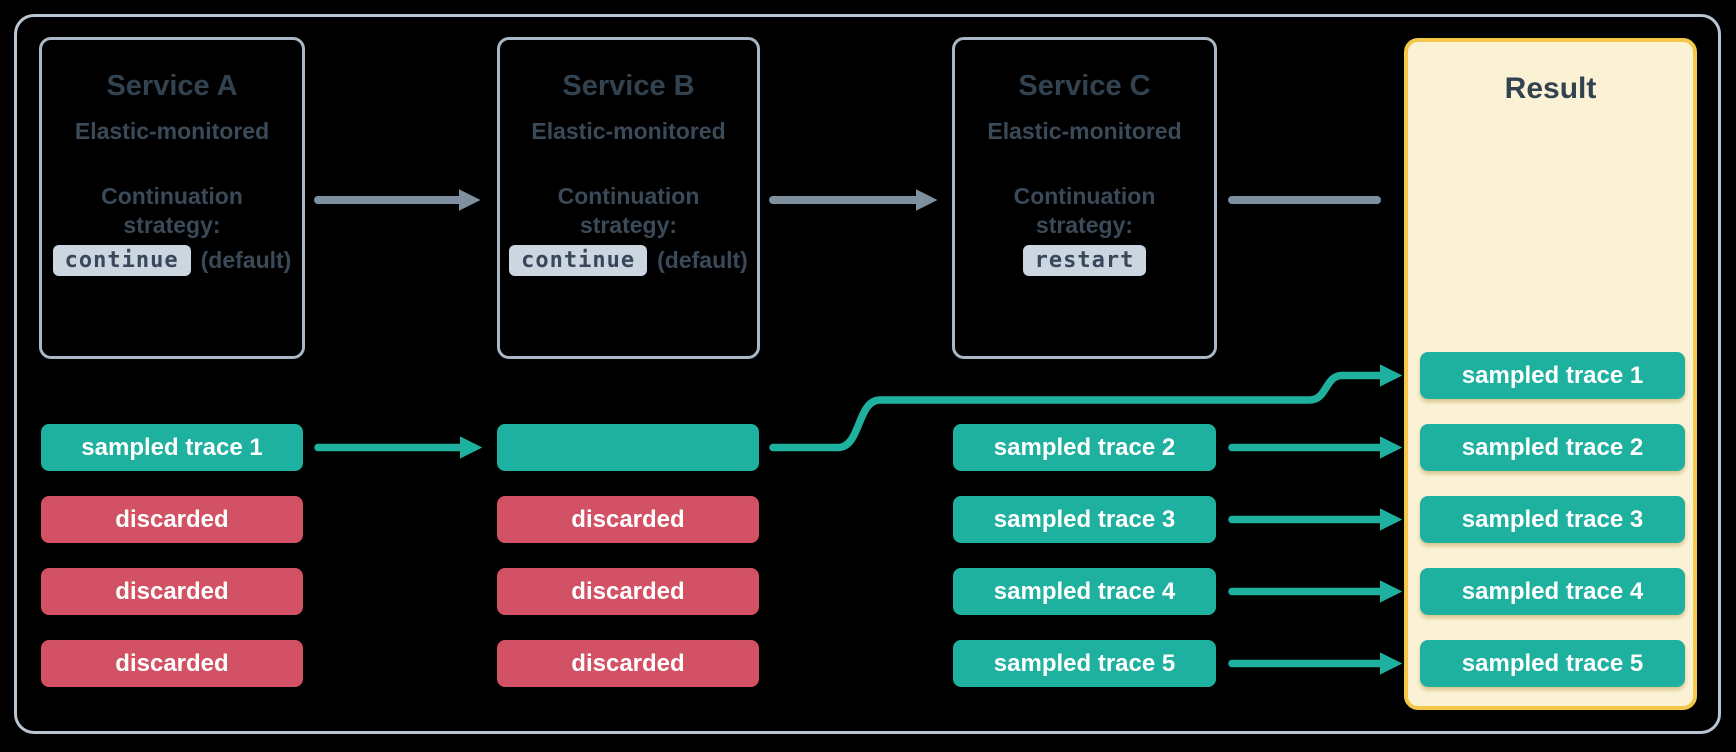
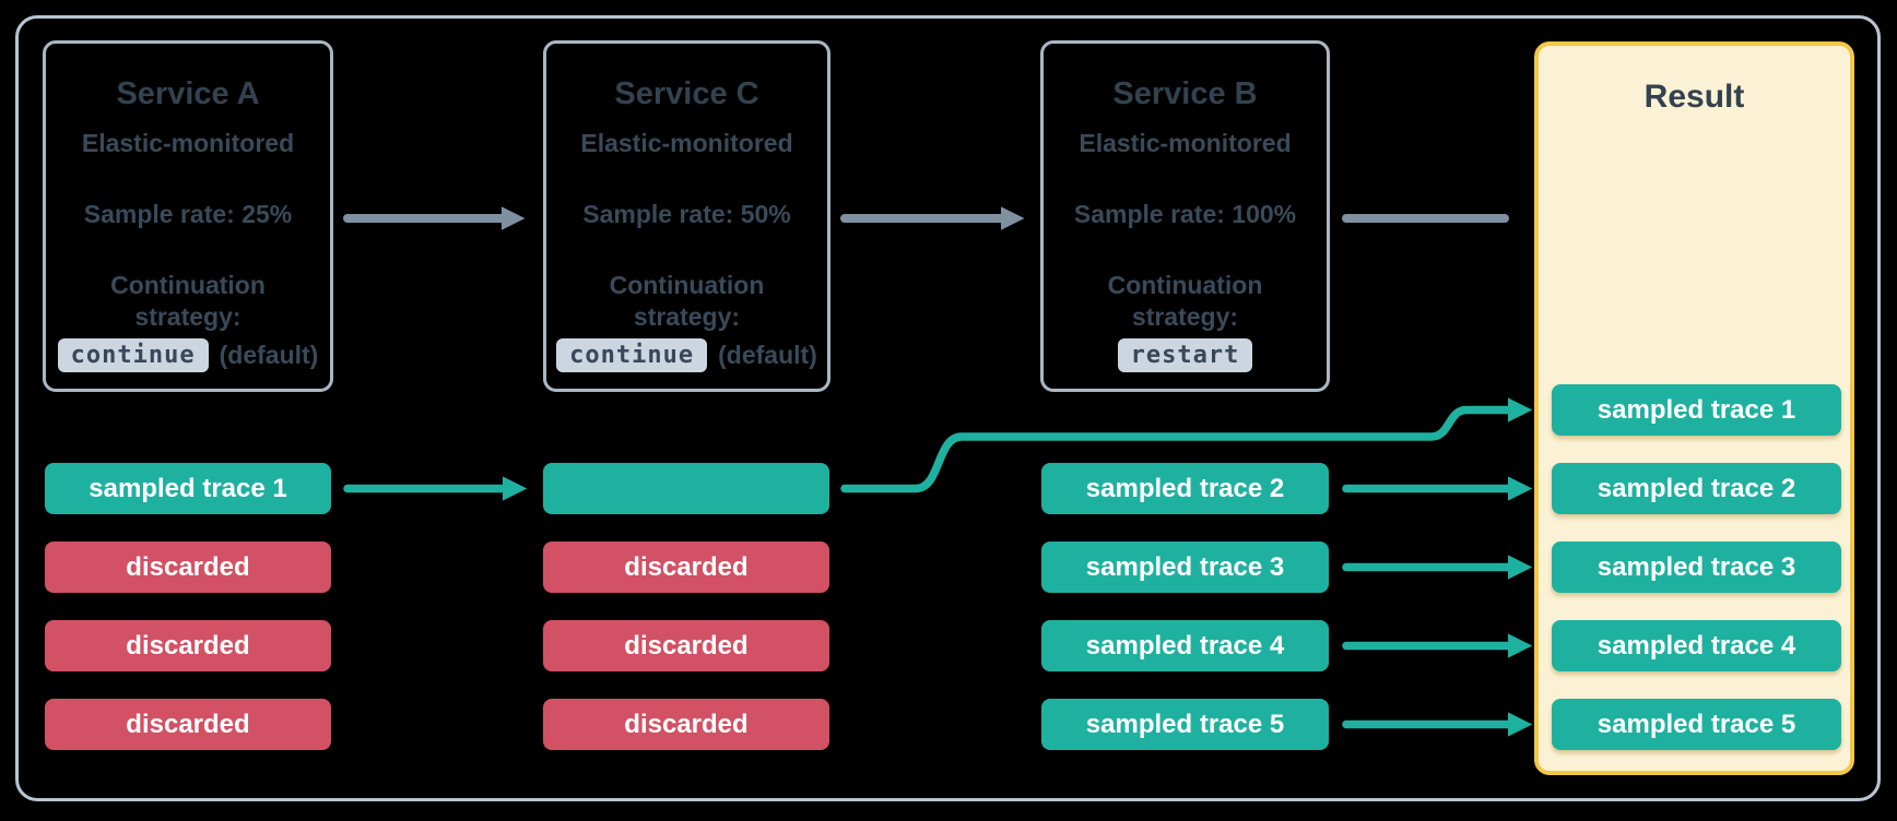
  Service A
  Elastic-monitored
+ Sample rate: 25%
  Continuation
  strategy:
  continue
  (default)
- Service B
+ Service C
  Elastic-monitored
+ Sample rate: 50%
  Continuation
  strategy:
  continue
  (default)
- Service C
+ Service B
  Elastic-monitored
+ Sample rate: 100%
  Continuation
  strategy:
  restart
  Result
  sampled trace 1
  discarded
  discarded
  discarded
  discarded
  discarded
  discarded
  sampled trace 2
  sampled trace 3
  sampled trace 4
  sampled trace 5
  sampled trace 1
  sampled trace 2
  sampled trace 3
  sampled trace 4
  sampled trace 5
